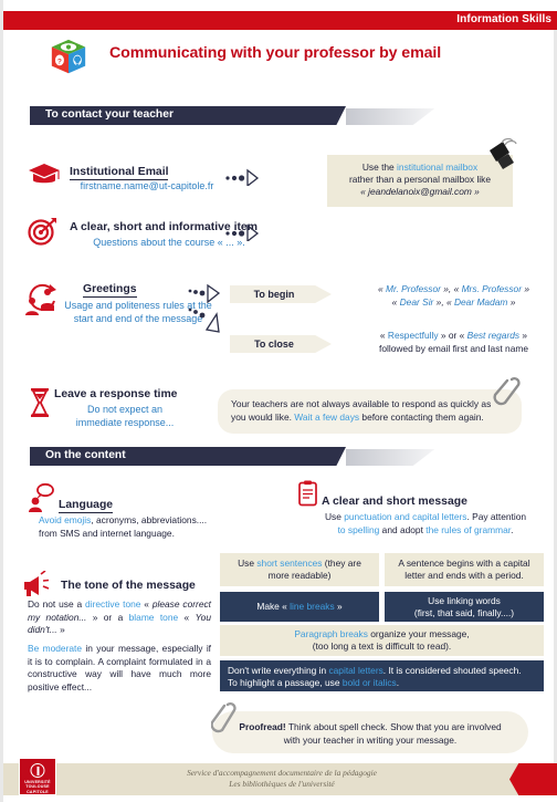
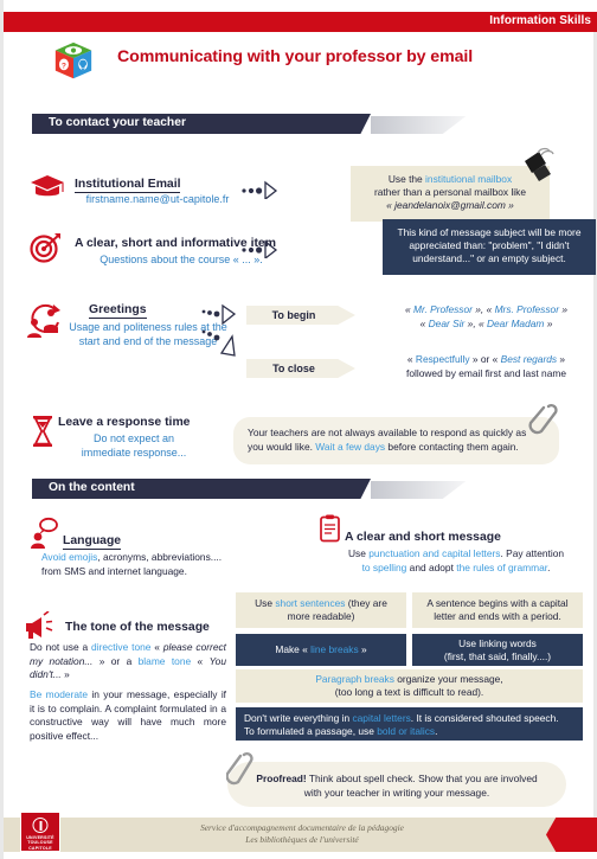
  Information Skills
  Communicating with your professor by email
  To contact your teacher
  Institutional Email
  firstname.name@ut-capitole.fr
  Use the institutional mailbox
  rather than a personal mailbox like
  « jeandelanoix@gmail.com »
  A clear, short and informative item
  Questions about the course « ... ».
+ This kind of message subject will be more
+ appreciated than: "problem", "I didn't
+ understand..." or an empty subject.
  Greetings
  Usage and politeness rules at the
  start and end of the message
  To begin
  To close
  « Mr. Professor », « Mrs. Professor »
  « Dear Sir », « Dear Madam »
  « Respectfully » or « Best regards »
  followed by email first and last name
  Leave a response time
  Do not expect an
  immediate response...
  Your teachers are not always available to respond as quickly as
  you would like. Wait a few days before contacting them again.
  On the content
  Language
  Avoid emojis, acronyms, abbreviations....
  from SMS and internet language.
  A clear and short message
  Use punctuation and capital letters. Pay attention
  to spelling and adopt the rules of grammar.
  The tone of the message
  Do not use a directive tone « please correct my notation... » or a blame tone « You didn't... »
  Be moderate in your message, especially if it is to complain. A complaint formulated in a constructive way will have much more positive effect...
  Use short sentences (they are
  more readable)
  A sentence begins with a capital
  letter and ends with a period.
  Make « line breaks »
  Use linking words
  (first, that said, finally....)
  Paragraph breaks organize your message,
  (too long a text is difficult to read).
  Don't write everything in capital letters. It is considered shouted speech.
- To highlight a passage, use bold or italics.
+ To formulated a passage, use bold or italics.
  Proofread! Think about spell check. Show that you are involved
  with your teacher in writing your message.
  Service d'accompagnement documentaire de la pédagogie
  Les bibliothèques de l'université
